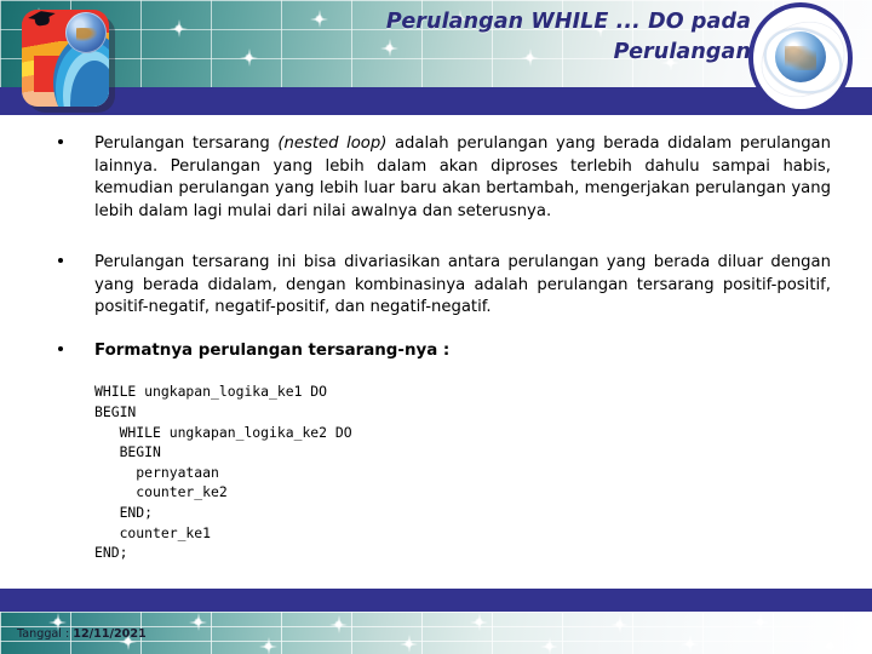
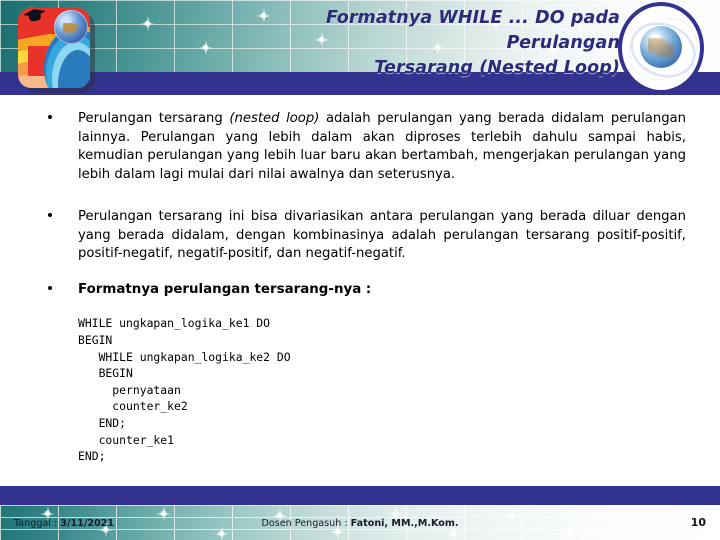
- Perulangan WHILE ... DO pada Perulangan
+ Formatnya WHILE ... DO pada Perulangan
+ Tersarang (Nested Loop)
  Perulangan tersarang (nested loop) adalah perulangan yang berada didalam perulangan lainnya. Perulangan yang lebih dalam akan diproses terlebih dahulu sampai habis, kemudian perulangan yang lebih luar baru akan bertambah, mengerjakan perulangan yang lebih dalam lagi mulai dari nilai awalnya dan seterusnya.
  Perulangan tersarang ini bisa divariasikan antara perulangan yang berada diluar dengan yang berada didalam, dengan kombinasinya adalah perulangan tersarang positif-positif, positif-negatif, negatif-positif, dan negatif-negatif.
  Formatnya perulangan tersarang-nya :
  WHILE ungkapan_logika_ke1 DO
  BEGIN
  WHILE ungkapan_logika_ke2 DO
  BEGIN
  pernyataan
  counter_ke2
  END;
  counter_ke1
  END;
- Tanggal : 12/11/2021
+ Tanggal : 3/11/2021
+ Dosen Pengasuh : Fatoni, MM.,M.Kom.
+ 10
